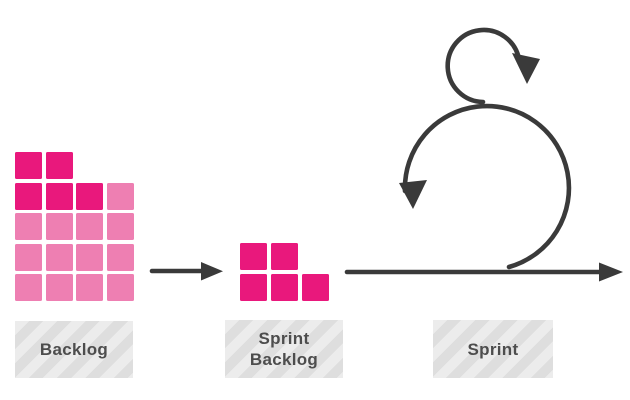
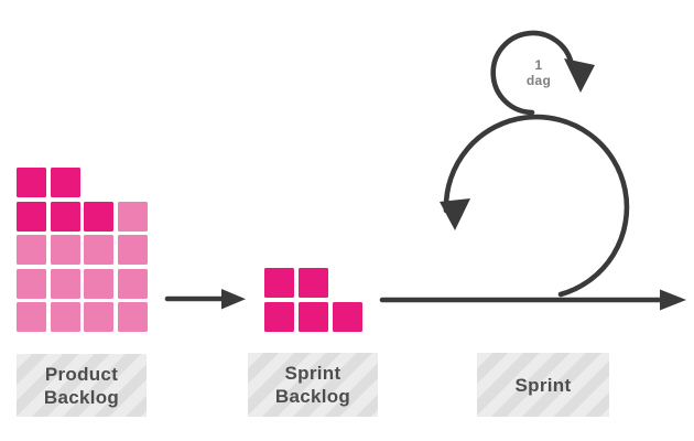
+ 1
+ dag
+ Product
  Backlog
  Sprint
  Backlog
  Sprint
